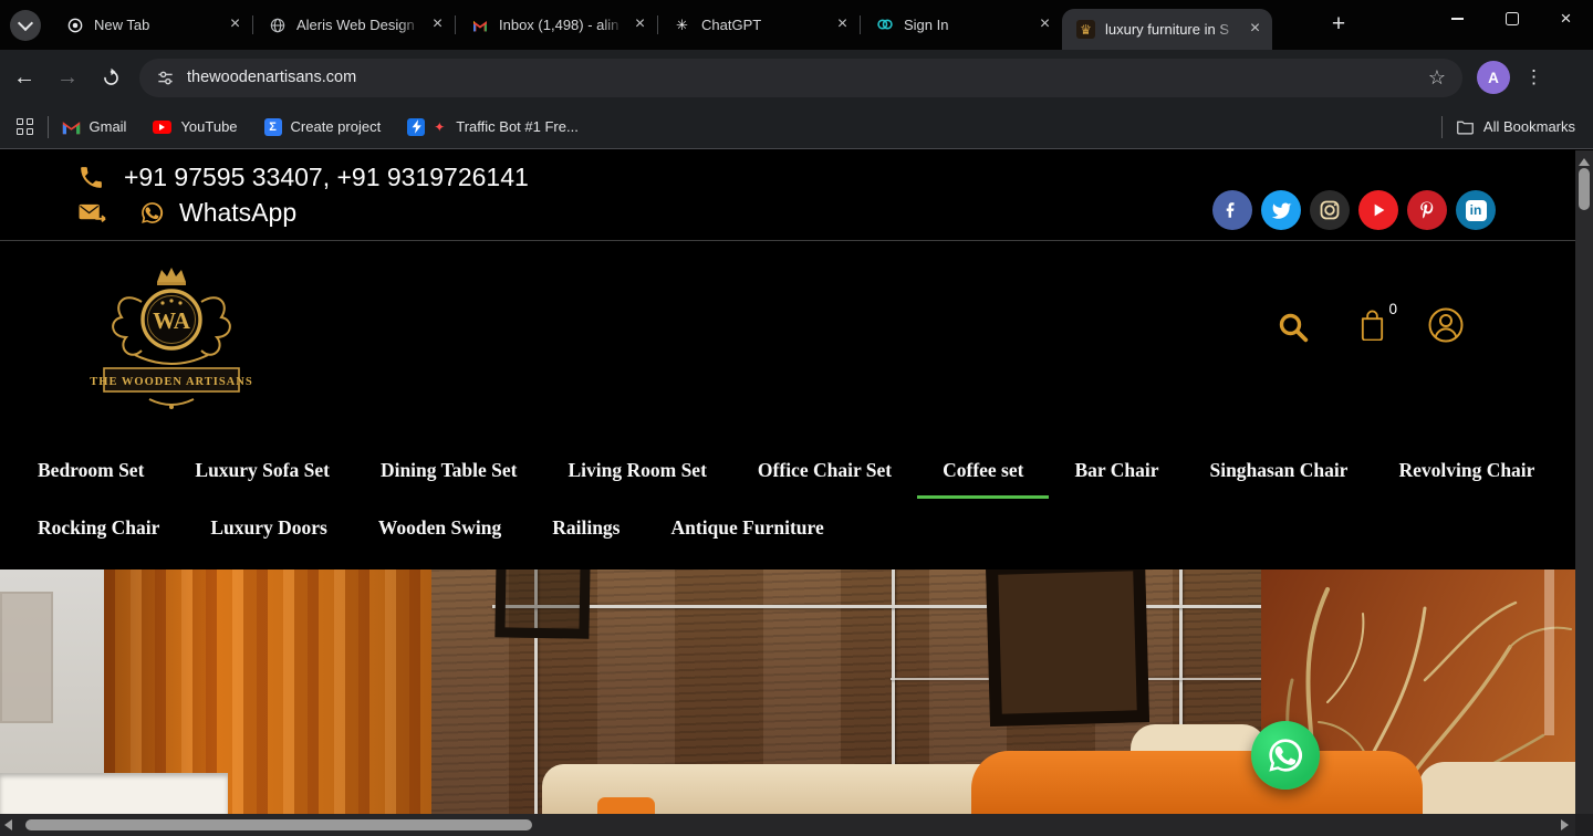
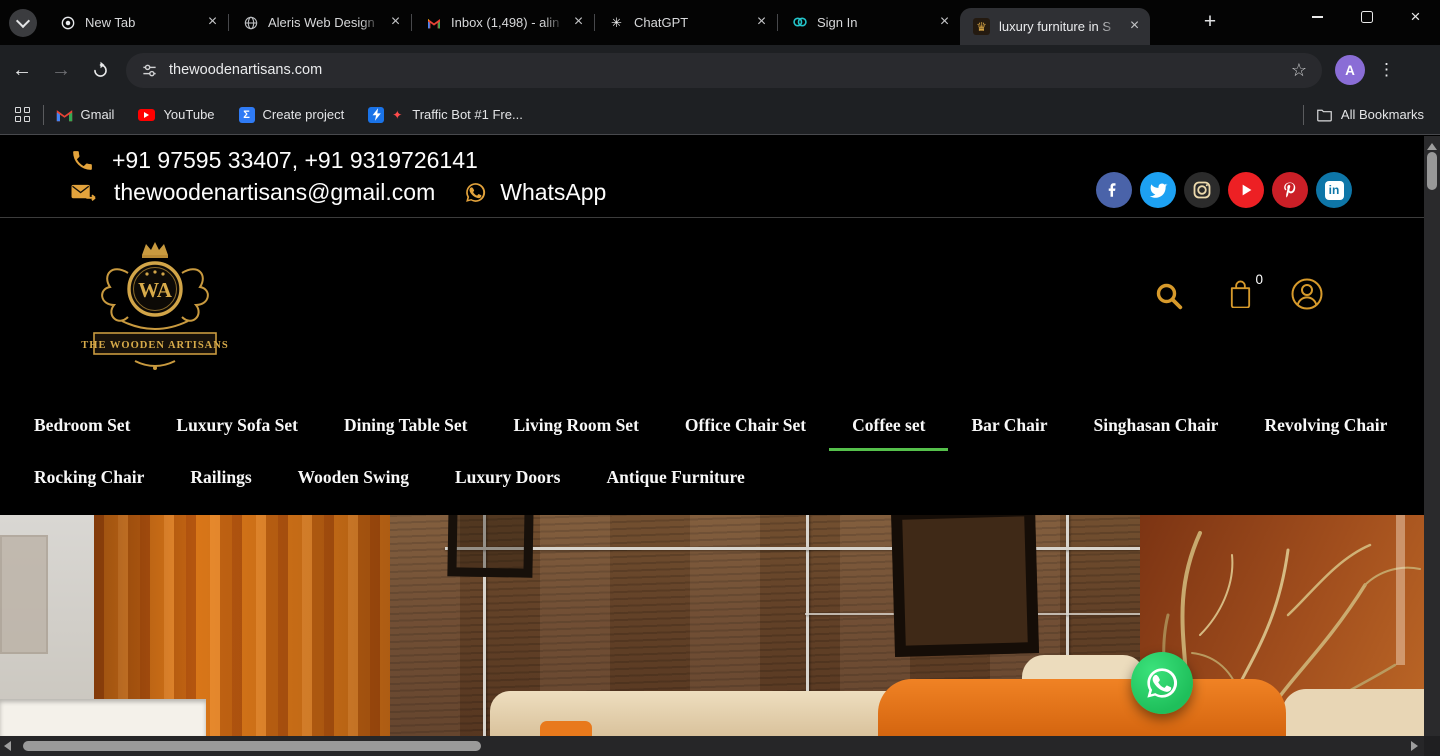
  New Tab
  ×
  Aleris Web Design
  ×
  Inbox (1,498) - alin
  ×
  ✳
  ChatGPT
  ×
  Sign In
  ×
  ♛
  luxury furniture in S
  ×
  +
  ×
  ←
  →
  thewoodenartisans.com
  ☆
  A
  ⋮
  Gmail
  YouTube
  Σ
  Create project
  ✦
  Traffic Bot #1 Fre...
  All Bookmarks
  +91 97595 33407, +91 9319726141
+ thewoodenartisans@gmail.com
  WhatsApp
  in
  WA
  THE WOODEN ARTISANS
  0
  Bedroom Set
  Luxury Sofa Set
  Dining Table Set
  Living Room Set
  Office Chair Set
  Coffee set
  Bar Chair
  Singhasan Chair
  Revolving Chair
  Rocking Chair
- Luxury Doors
+ Railings
  Wooden Swing
- Railings
+ Luxury Doors
  Antique Furniture
